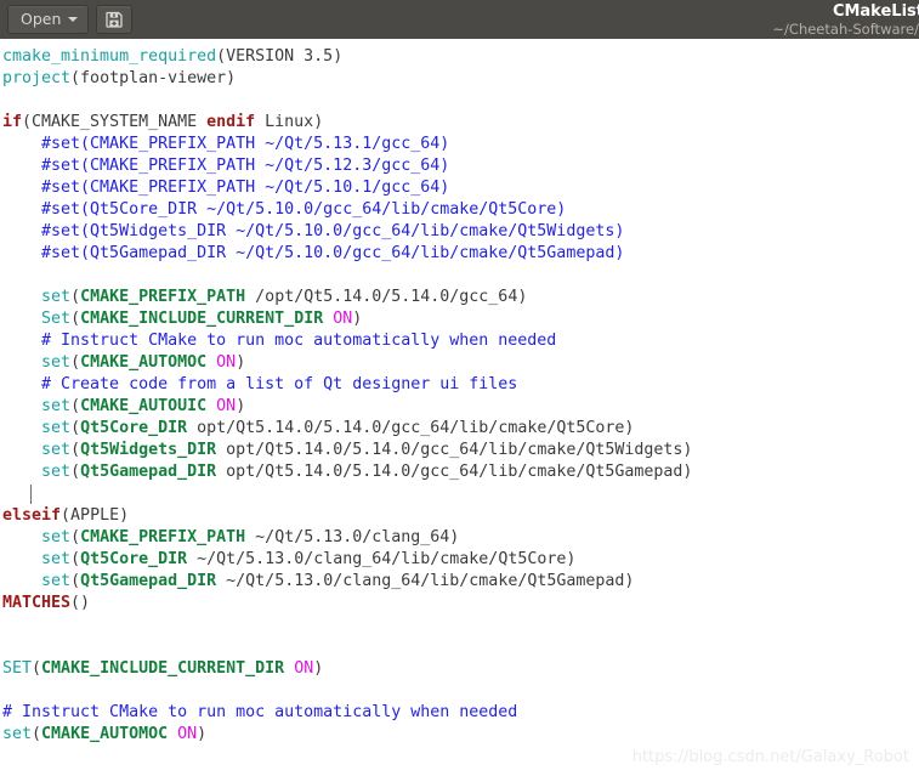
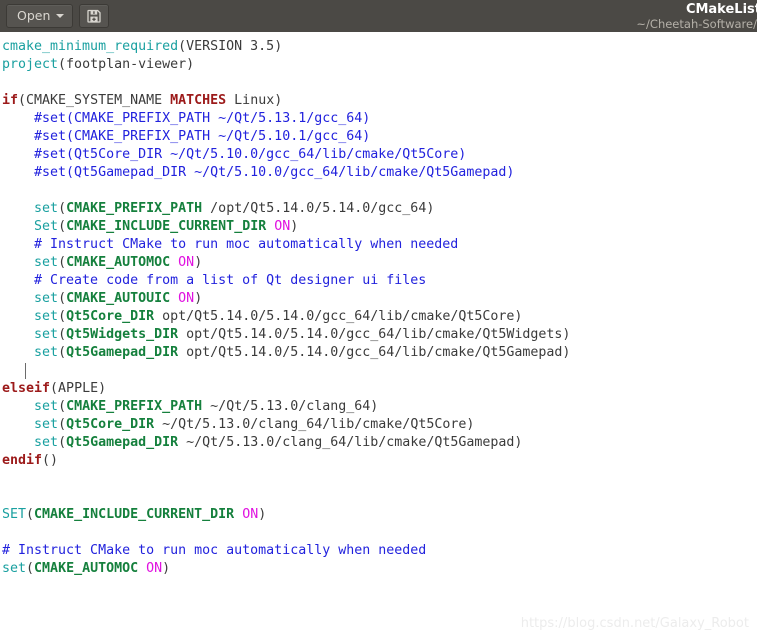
  Open
  CMakeLis
  ~/Cheetah-Software/
  cmake_minimum_required(VERSION 3.5)
  project(footplan-viewer)
- if(CMAKE_SYSTEM_NAME endif Linux)
+ if(CMAKE_SYSTEM_NAME MATCHES Linux)
  #set(CMAKE_PREFIX_PATH ~/Qt/5.13.1/gcc_64)
- #set(CMAKE_PREFIX_PATH ~/Qt/5.12.3/gcc_64)
  #set(CMAKE_PREFIX_PATH ~/Qt/5.10.1/gcc_64)
  #set(Qt5Core_DIR ~/Qt/5.10.0/gcc_64/lib/cmake/Qt5Core)
- #set(Qt5Widgets_DIR ~/Qt/5.10.0/gcc_64/lib/cmake/Qt5Widgets)
  #set(Qt5Gamepad_DIR ~/Qt/5.10.0/gcc_64/lib/cmake/Qt5Gamepad)
  set(CMAKE_PREFIX_PATH /opt/Qt5.14.0/5.14.0/gcc_64)
  Set(CMAKE_INCLUDE_CURRENT_DIR ON)
  # Instruct CMake to run moc automatically when needed
  set(CMAKE_AUTOMOC ON)
  # Create code from a list of Qt designer ui files
  set(CMAKE_AUTOUIC ON)
  set(Qt5Core_DIR opt/Qt5.14.0/5.14.0/gcc_64/lib/cmake/Qt5Core)
  set(Qt5Widgets_DIR opt/Qt5.14.0/5.14.0/gcc_64/lib/cmake/Qt5Widgets)
  set(Qt5Gamepad_DIR opt/Qt5.14.0/5.14.0/gcc_64/lib/cmake/Qt5Gamepad)
  elseif(APPLE)
  set(CMAKE_PREFIX_PATH ~/Qt/5.13.0/clang_64)
  set(Qt5Core_DIR ~/Qt/5.13.0/clang_64/lib/cmake/Qt5Core)
  set(Qt5Gamepad_DIR ~/Qt/5.13.0/clang_64/lib/cmake/Qt5Gamepad)
- MATCHES()
+ endif()
  SET(CMAKE_INCLUDE_CURRENT_DIR ON)
  # Instruct CMake to run moc automatically when needed
  set(CMAKE_AUTOMOC ON)
